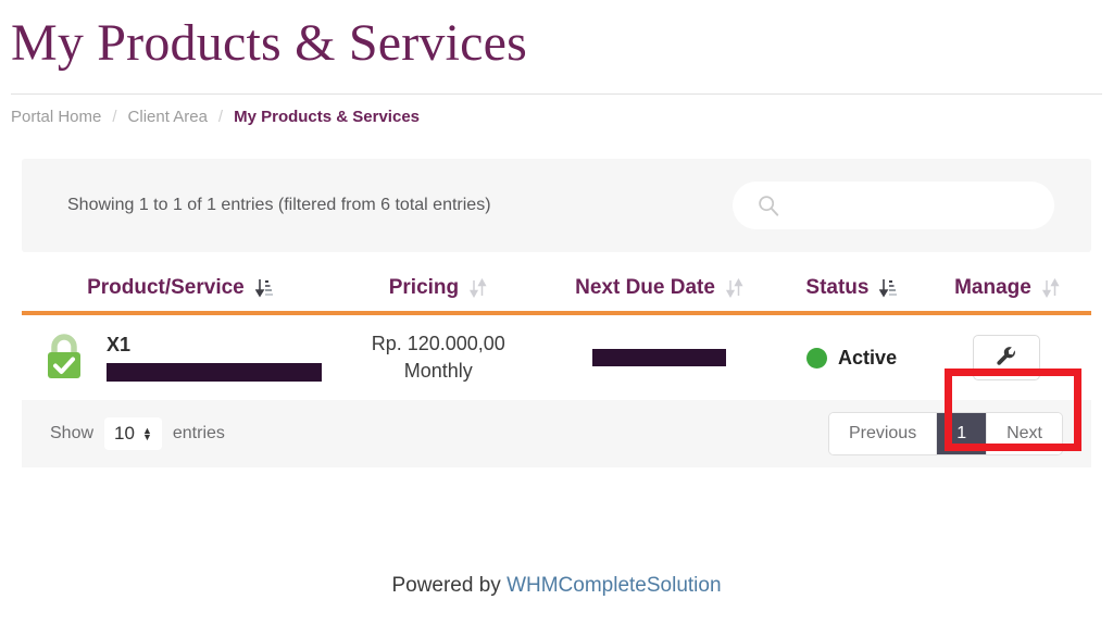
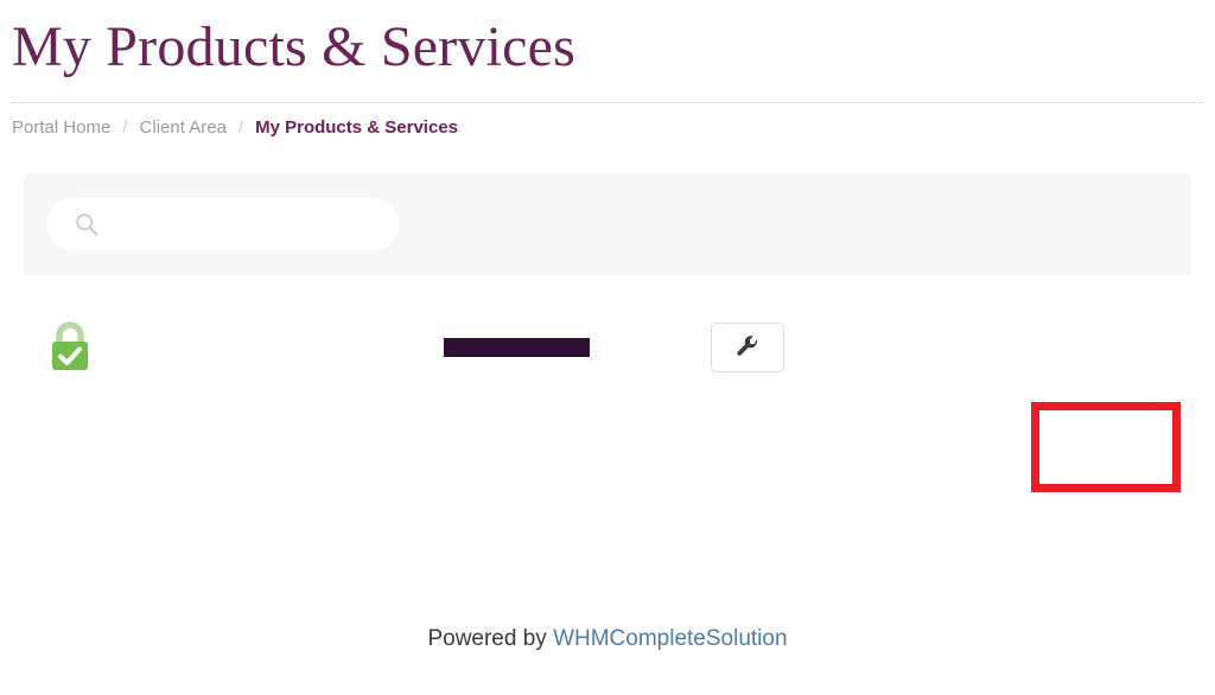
  My Products & Services
  Portal Home
  /
  Client Area
  /
  My Products & Services
- Showing 1 to 1 of 1 entries (filtered from 6 total entries)
- Product/Service
- Pricing
- Next Due Date
- Status
- Manage
- X1
- Rp. 120.000,00
- Monthly
- Active
- Show
- 10
- ▲
- ▼
- entries
- Previous
- 1
- Next
  Powered by WHMCompleteSolution
